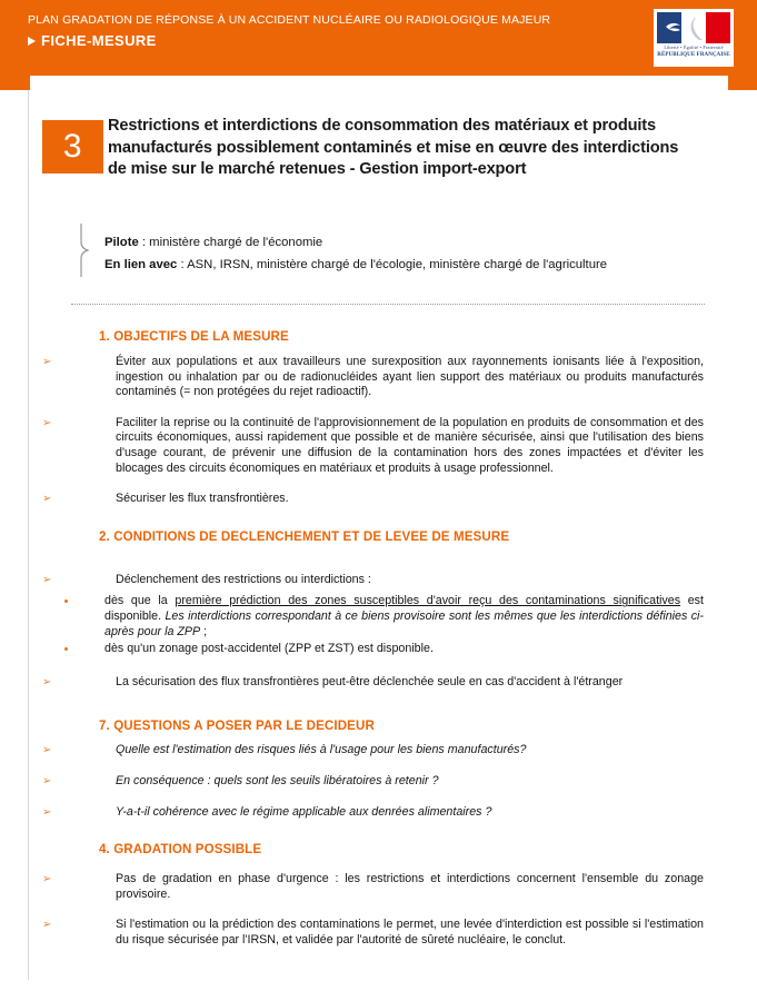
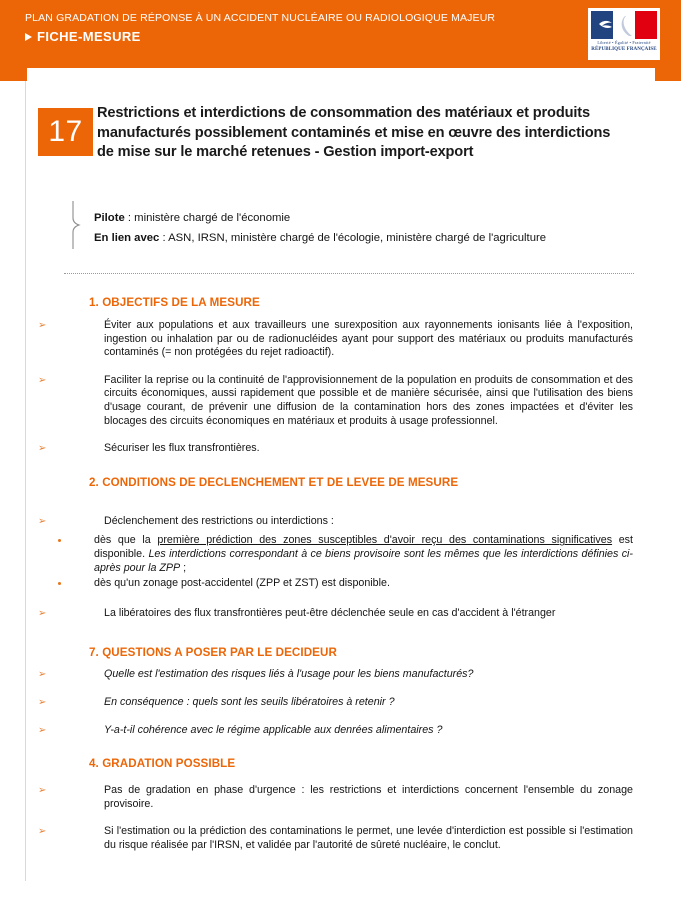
  PLAN GRADATION DE RÉPONSE À UN ACCIDENT NUCLÉAIRE OU RADIOLOGIQUE MAJEUR
  FICHE-MESURE
- 3
+ 17
  Restrictions et interdictions de consommation des matériaux et produits manufacturés possiblement contaminés et mise en œuvre des interdictions de mise sur le marché retenues - Gestion import-export
  Pilote : ministère chargé de l'économie
  En lien avec : ASN, IRSN, ministère chargé de l'écologie, ministère chargé de l'agriculture
  1. OBJECTIFS DE LA MESURE
  ➢
- Éviter aux populations et aux travailleurs une surexposition aux rayonnements ionisants liée à l'exposition, ingestion ou inhalation par ou de radionucléides ayant lien support des matériaux ou produits manufacturés contaminés (= non protégées du rejet radioactif).
+ Éviter aux populations et aux travailleurs une surexposition aux rayonnements ionisants liée à l'exposition, ingestion ou inhalation par ou de radionucléides ayant pour support des matériaux ou produits manufacturés contaminés (= non protégées du rejet radioactif).
  ➢
  Faciliter la reprise ou la continuité de l'approvisionnement de la population en produits de consommation et des circuits économiques, aussi rapidement que possible et de manière sécurisée, ainsi que l'utilisation des biens d'usage courant, de prévenir une diffusion de la contamination hors des zones impactées et d'éviter les blocages des circuits économiques en matériaux et produits à usage professionnel.
  ➢
  Sécuriser les flux transfrontières.
  2. CONDITIONS DE DECLENCHEMENT ET DE LEVEE DE MESURE
  ➢
  Déclenchement des restrictions ou interdictions :
  dès que la première prédiction des zones susceptibles d'avoir reçu des contaminations significatives est disponible. Les interdictions correspondant à ce biens provisoire sont les mêmes que les interdictions définies ci-après pour la ZPP ;
  dès qu'un zonage post-accidentel (ZPP et ZST) est disponible.
  ➢
- La sécurisation des flux transfrontières peut-être déclenchée seule en cas d'accident à l'étranger
+ La libératoires des flux transfrontières peut-être déclenchée seule en cas d'accident à l'étranger
  7. QUESTIONS A POSER PAR LE DECIDEUR
  ➢
  Quelle est l'estimation des risques liés à l'usage pour les biens manufacturés?
  ➢
  En conséquence : quels sont les seuils libératoires à retenir ?
  ➢
  Y-a-t-il cohérence avec le régime applicable aux denrées alimentaires ?
  4. GRADATION POSSIBLE
  ➢
  Pas de gradation en phase d'urgence : les restrictions et interdictions concernent l'ensemble du zonage provisoire.
  ➢
- Si l'estimation ou la prédiction des contaminations le permet, une levée d'interdiction est possible si l'estimation du risque sécurisée par l'IRSN, et validée par l'autorité de sûreté nucléaire, le conclut.
+ Si l'estimation ou la prédiction des contaminations le permet, une levée d'interdiction est possible si l'estimation du risque réalisée par l'IRSN, et validée par l'autorité de sûreté nucléaire, le conclut.
